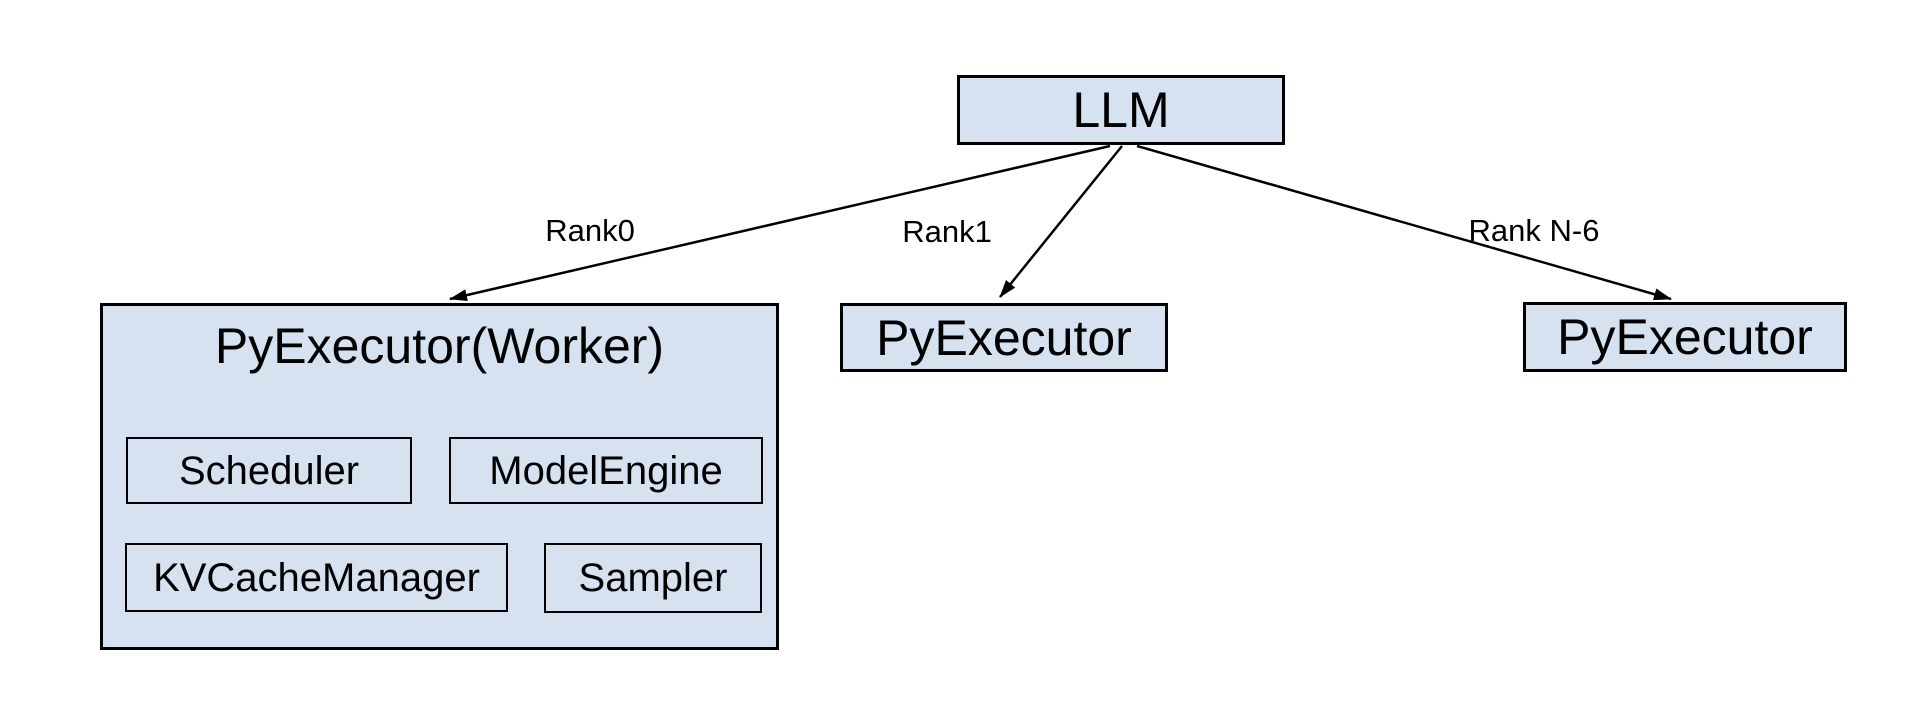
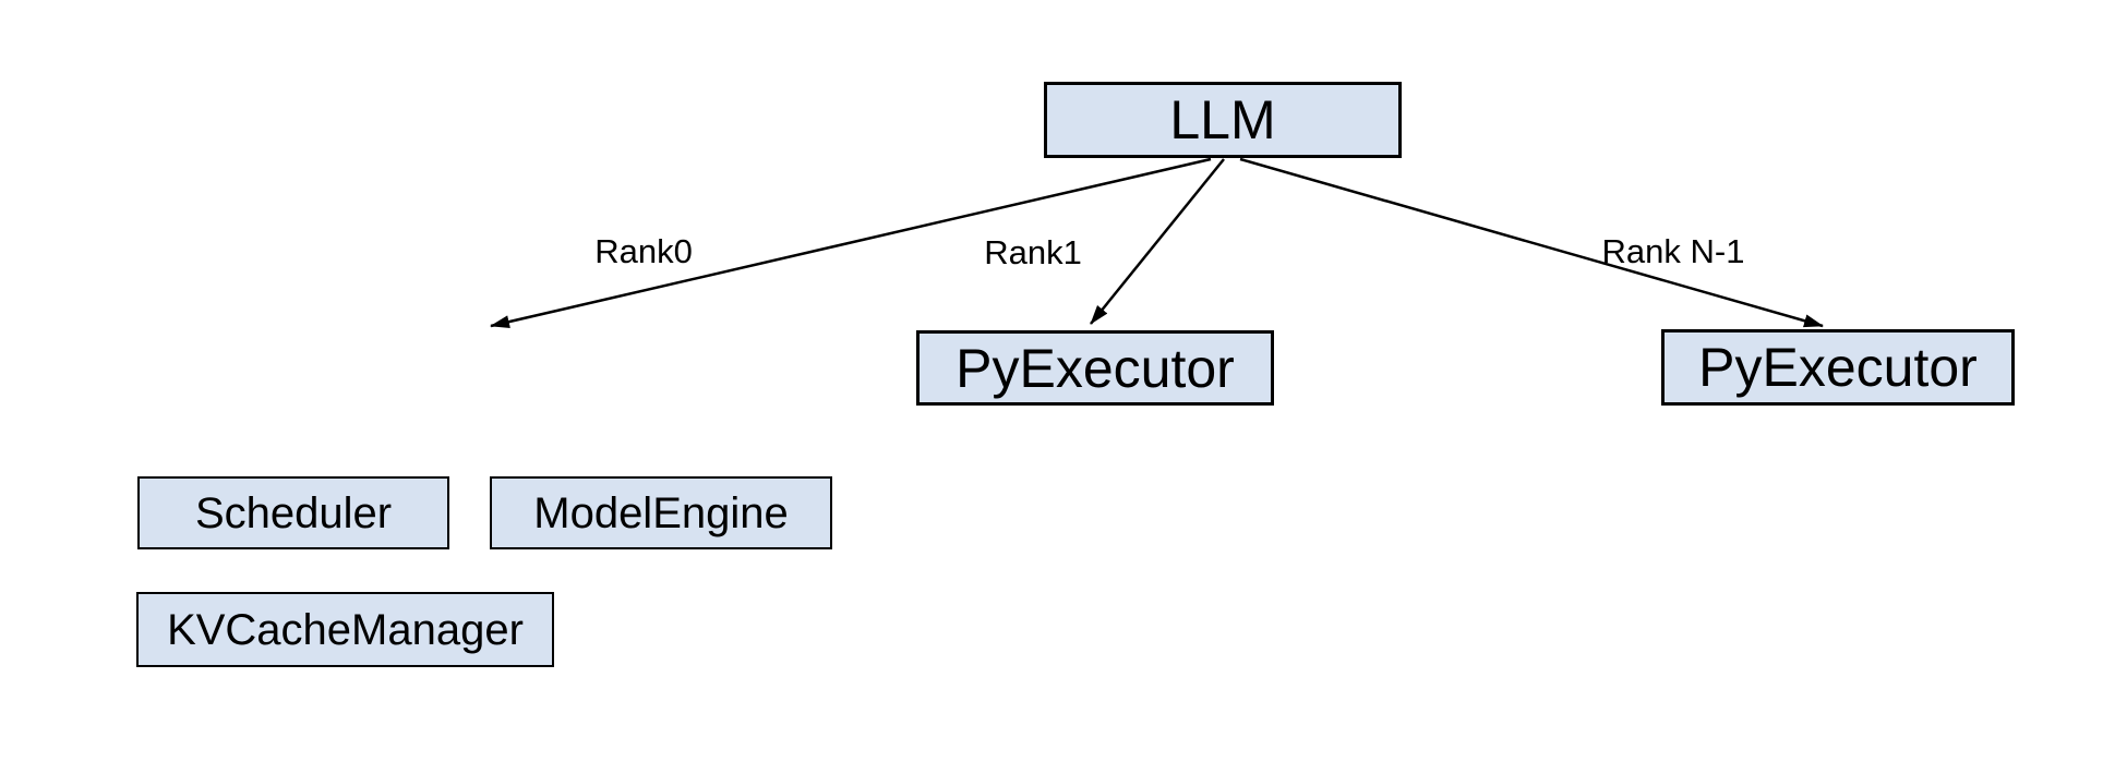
  LLM
  Rank0
  Rank1
- Rank N-6
+ Rank N-1
- PyExecutor(Worker)
  Scheduler
  ModelEngine
  KVCacheManager
- Sampler
  PyExecutor
  PyExecutor
